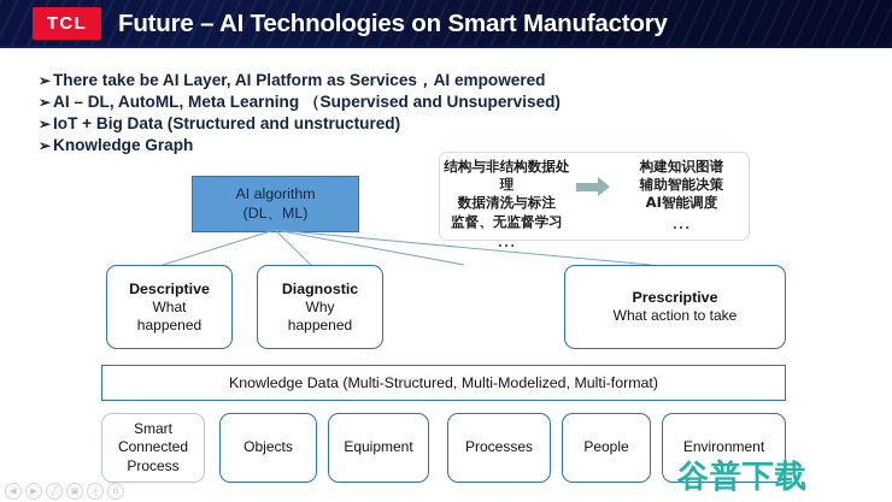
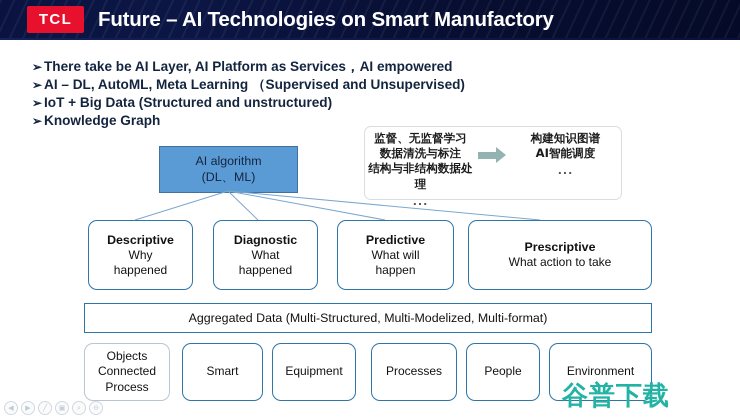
  TCL
  Future – AI Technologies on Smart Manufactory
  ➢
  There take be AI Layer, AI Platform as Services，AI empowered
  ➢
  AI – DL, AutoML, Meta Learning （Supervised and Unsupervised)
  ➢
  IoT + Big Data (Structured and unstructured)
  ➢
  Knowledge Graph
- 结构与非结构数据处理
+ 监督、无监督学习
  数据清洗与标注
- 监督、无监督学习
+ 结构与非结构数据处理
  ...
  构建知识图谱
- 辅助智能决策
  AI智能调度
  ...
  AI algorithm
  (DL、ML)
  Descriptive
- What
+ Why
  happened
  Diagnostic
- Why
+ What
  happened
+ Predictive
+ What will
+ happen
  Prescriptive
  What action to take
- Knowledge Data (Multi-Structured, Multi-Modelized, Multi-format)
+ Aggregated Data (Multi-Structured, Multi-Modelized, Multi-format)
- Smart
+ Objects
  Connected
  Process
- Objects
+ Smart
  Equipment
  Processes
  People
  Environment
  谷普下载
